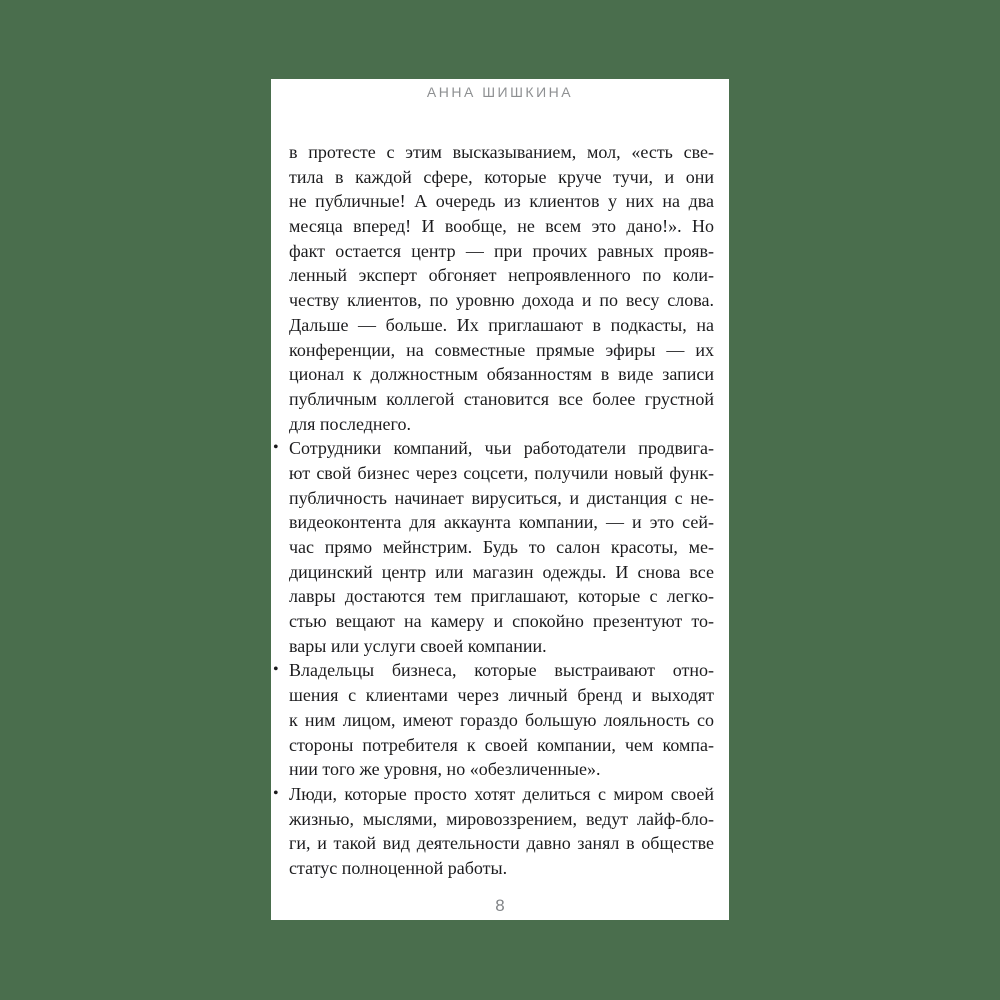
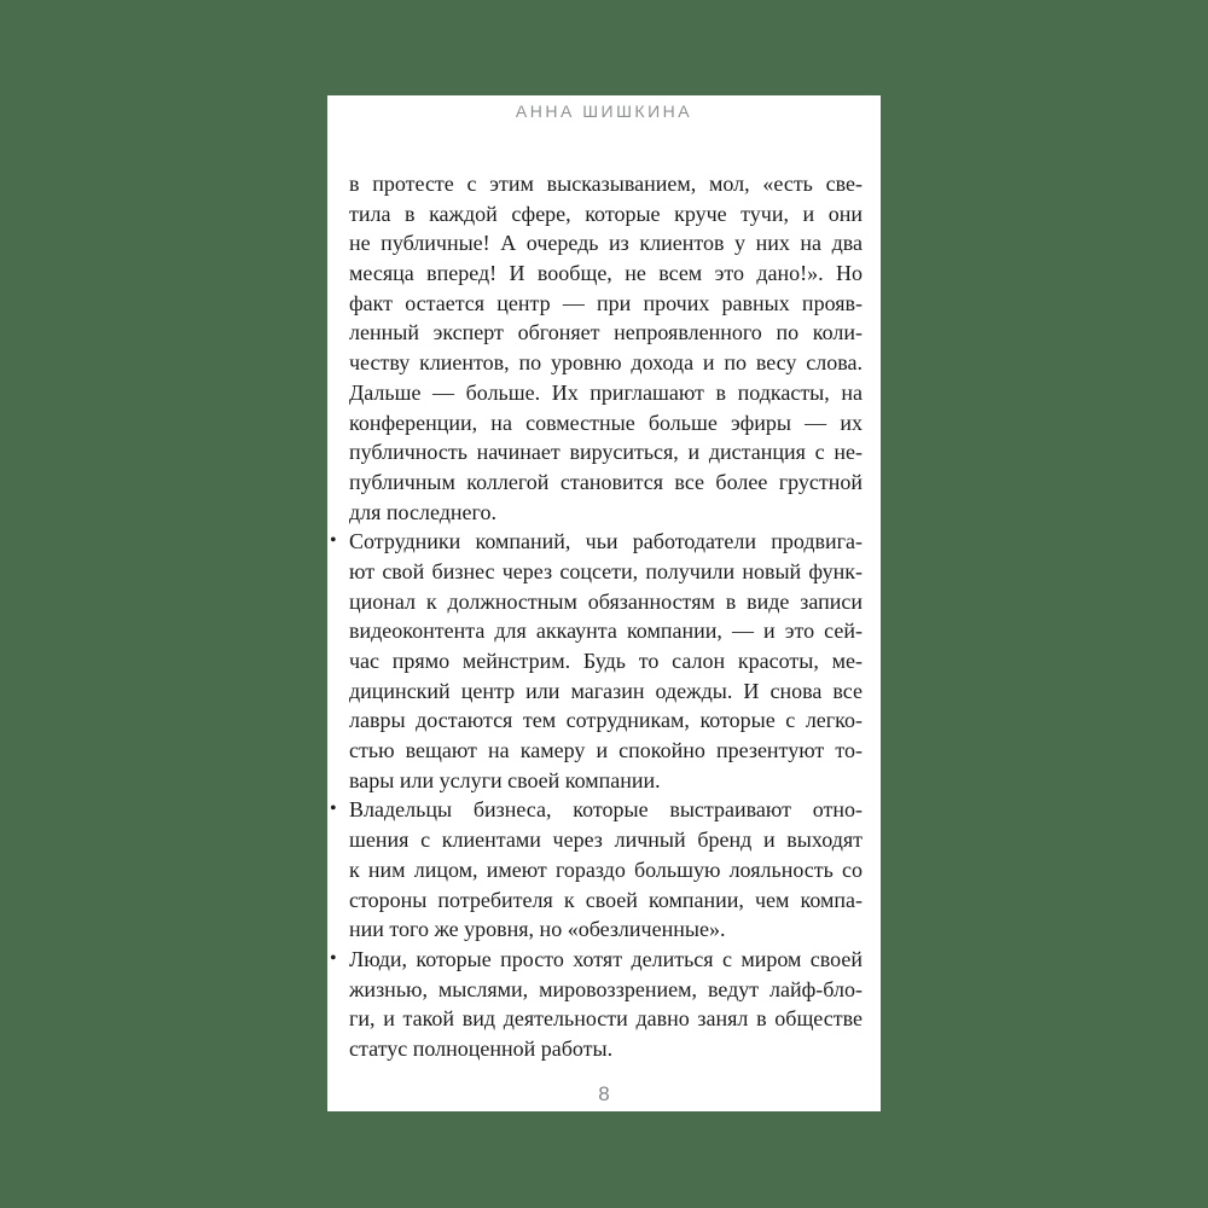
  АННА ШИШКИНА
  в протесте с этим высказыванием, мол, «есть све-
  тила в каждой сфере, которые круче тучи, и они
  не публичные! А очередь из клиентов у них на два
  месяца вперед! И вообще, не всем это дано!». Но
  факт остается центр — при прочих равных прояв-
  ленный эксперт обгоняет непроявленного по коли-
  честву клиентов, по уровню дохода и по весу слова.
  Дальше — больше. Их приглашают в подкасты, на
- конференции, на совместные прямые эфиры — их
+ конференции, на совместные больше эфиры — их
- ционал к должностным обязанностям в виде записи
+ публичность начинает вируситься, и дистанция с не-
  публичным коллегой становится все более грустной
  для последнего.
  •
  Сотрудники компаний, чьи работодатели продвига-
  ют свой бизнес через соцсети, получили новый функ-
- публичность начинает вируситься, и дистанция с не-
+ ционал к должностным обязанностям в виде записи
  видеоконтента для аккаунта компании, — и это сей-
  час прямо мейнстрим. Будь то салон красоты, ме-
  дицинский центр или магазин одежды. И снова все
- лавры достаются тем приглашают, которые с легко-
+ лавры достаются тем сотрудникам, которые с легко-
  стью вещают на камеру и спокойно презентуют то-
  вары или услуги своей компании.
  •
  Владельцы бизнеса, которые выстраивают отно-
  шения с клиентами через личный бренд и выходят
  к ним лицом, имеют гораздо большую лояльность со
  стороны потребителя к своей компании, чем компа-
  нии того же уровня, но «обезличенные».
  •
  Люди, которые просто хотят делиться с миром своей
  жизнью, мыслями, мировоззрением, ведут лайф-бло-
  ги, и такой вид деятельности давно занял в обществе
  статус полноценной работы.
  8
